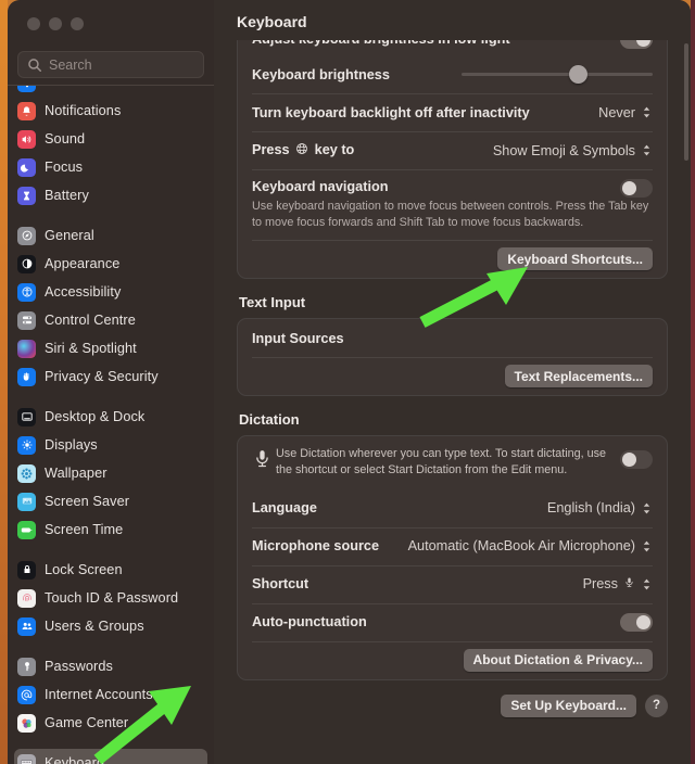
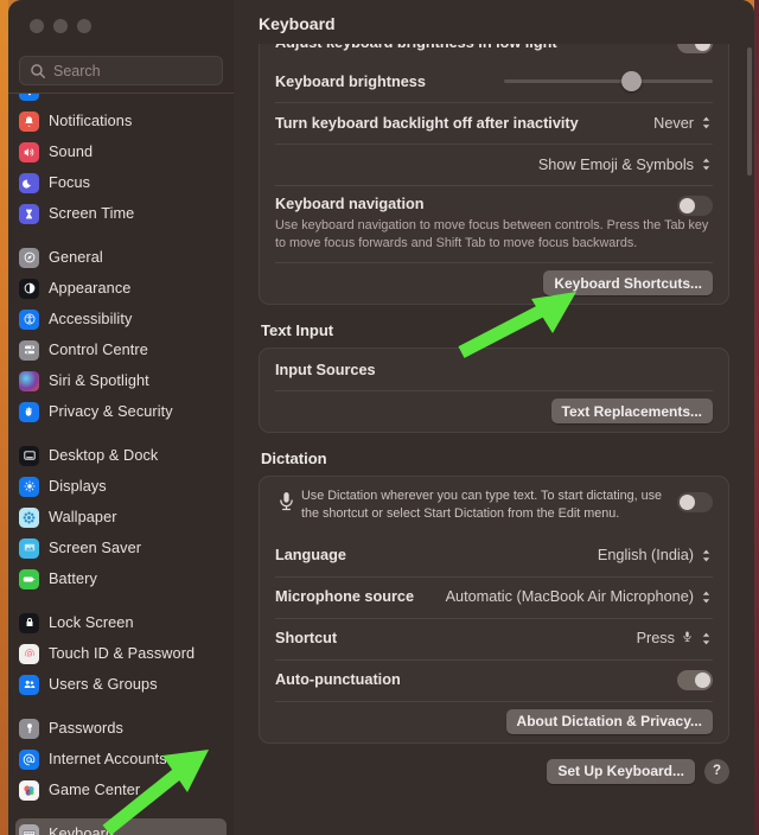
  Search
  Notifications
  Sound
  Focus
- Battery
+ Screen Time
  General
  Appearance
  Accessibility
  Control Centre
  Siri & Spotlight
  Privacy & Security
  Desktop & Dock
  Displays
  Wallpaper
  Screen Saver
- Screen Time
+ Battery
  Lock Screen
  Touch ID & Password
  Users & Groups
  Passwords
  Internet Accounts
  Game Center
  Keyboar
  Keyboard
  Keyboard brightness
  Turn keyboard backlight off after inactivity
  Never
- Press key to
  Show Emoji & Symbols
  Keyboard navigation
  Use keyboard navigation to move focus between controls. Press the Tab key to move focus forwards and Shift Tab to move focus backwards.
  Keyboard Shortcuts...
  Text Input
  Input Sources
  Text Replacements...
  Dictation
  Use Dictation wherever you can type text. To start dictating, use the shortcut or select Start Dictation from the Edit menu.
  Language
  English (India)
  Microphone source
  Automatic (MacBook Air Microphone)
  Shortcut
  Press
  Auto-punctuation
  About Dictation & Privacy...
  Set Up Keyboard...
  ?
